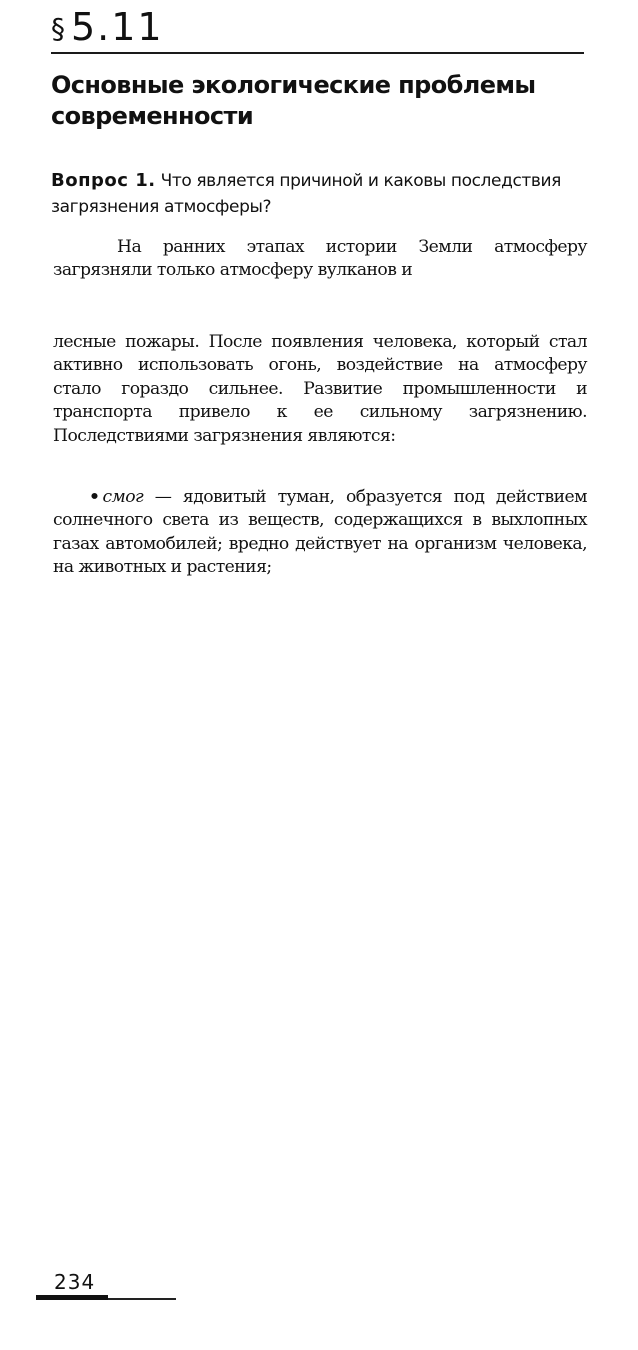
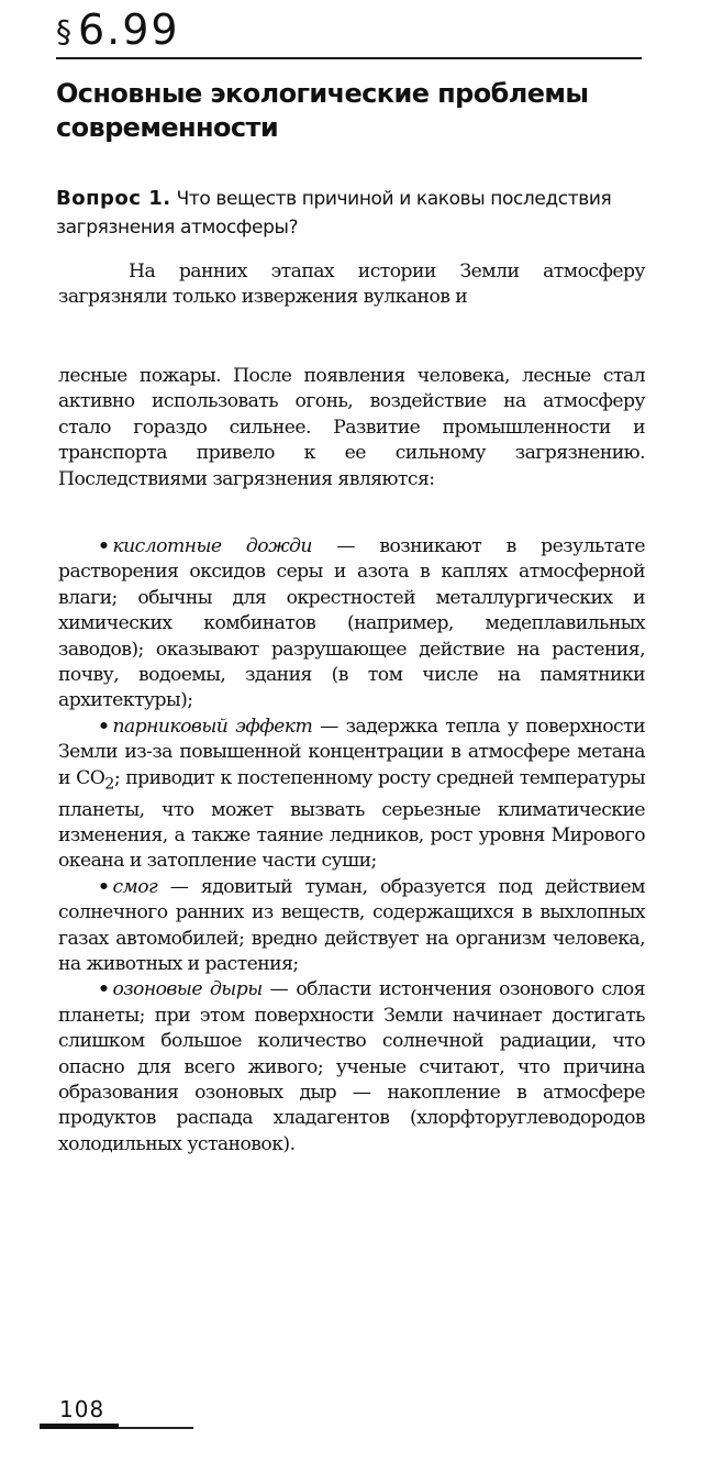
- § 5.11
+ § 6.99
  Основные экологические проблемы современности
- Вопрос 1. Что является причиной и каковы последствия загрязнения атмосферы?
+ Вопрос 1. Что веществ причиной и каковы последствия загрязнения атмосферы?
- На ранних этапах истории Земли атмосферу загрязняли только атмосферу вулканов и
+ На ранних этапах истории Земли атмосферу загрязняли только извержения вулканов и
- лесные пожары. После появления человека, который стал активно использовать огонь, воздействие на атмосферу стало гораздо сильнее. Развитие промышленности и транспорта привело к ее сильному загрязнению. Последствиями загрязнения являются:
+ лесные пожары. После появления человека, лесные стал активно использовать огонь, воздействие на атмосферу стало гораздо сильнее. Развитие промышленности и транспорта привело к ее сильному загрязнению. Последствиями загрязнения являются:
+ • кислотные дожди — возникают в результате растворения оксидов серы и азота в каплях атмосферной влаги; обычны для окрестностей металлургических и химических комбинатов (например, медеплавильных заводов); оказывают разрушающее действие на растения, почву, водоемы, здания (в том числе на памятники архитектуры);
+ • парниковый эффект — задержка тепла у поверхности Земли из-за повышенной концентрации в атмосфере метана и CO2; приводит к постепенному росту средней температуры планеты, что может вызвать серьезные климатические изменения, а также таяние ледников, рост уровня Мирового океана и затопление части суши;
- • смог — ядовитый туман, образуется под действием солнечного света из веществ, содержащихся в выхлопных газах автомобилей; вредно действует на организм человека, на животных и растения;
+ • смог — ядовитый туман, образуется под действием солнечного ранних из веществ, содержащихся в выхлопных газах автомобилей; вредно действует на организм человека, на животных и растения;
+ • озоновые дыры — области истончения озонового слоя планеты; при этом поверхности Земли начинает достигать слишком большое количество солнечной радиации, что опасно для всего живого; ученые считают, что причина образования озоновых дыр — накопление в атмосфере продуктов распада хладагентов (хлорфторуглеводородов холодильных установок).
- 234
+ 108
